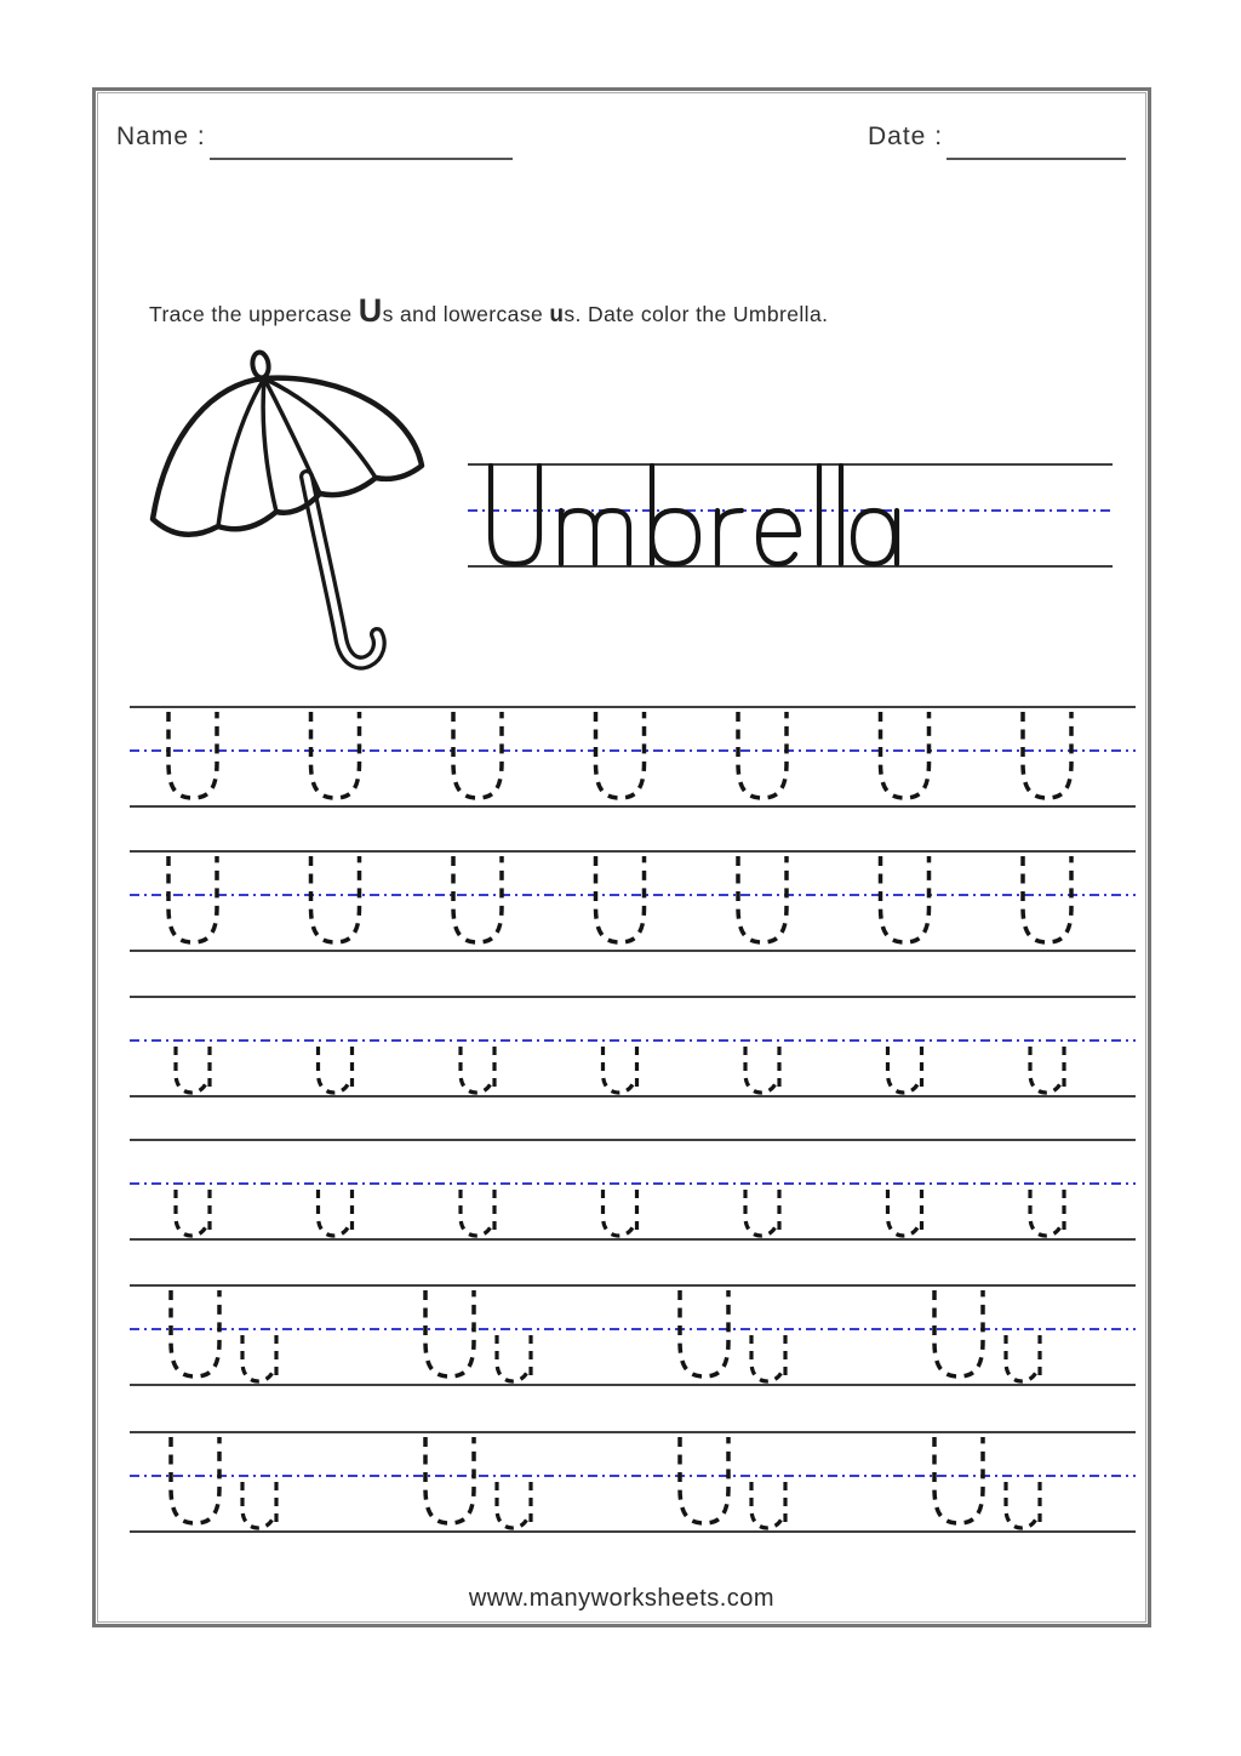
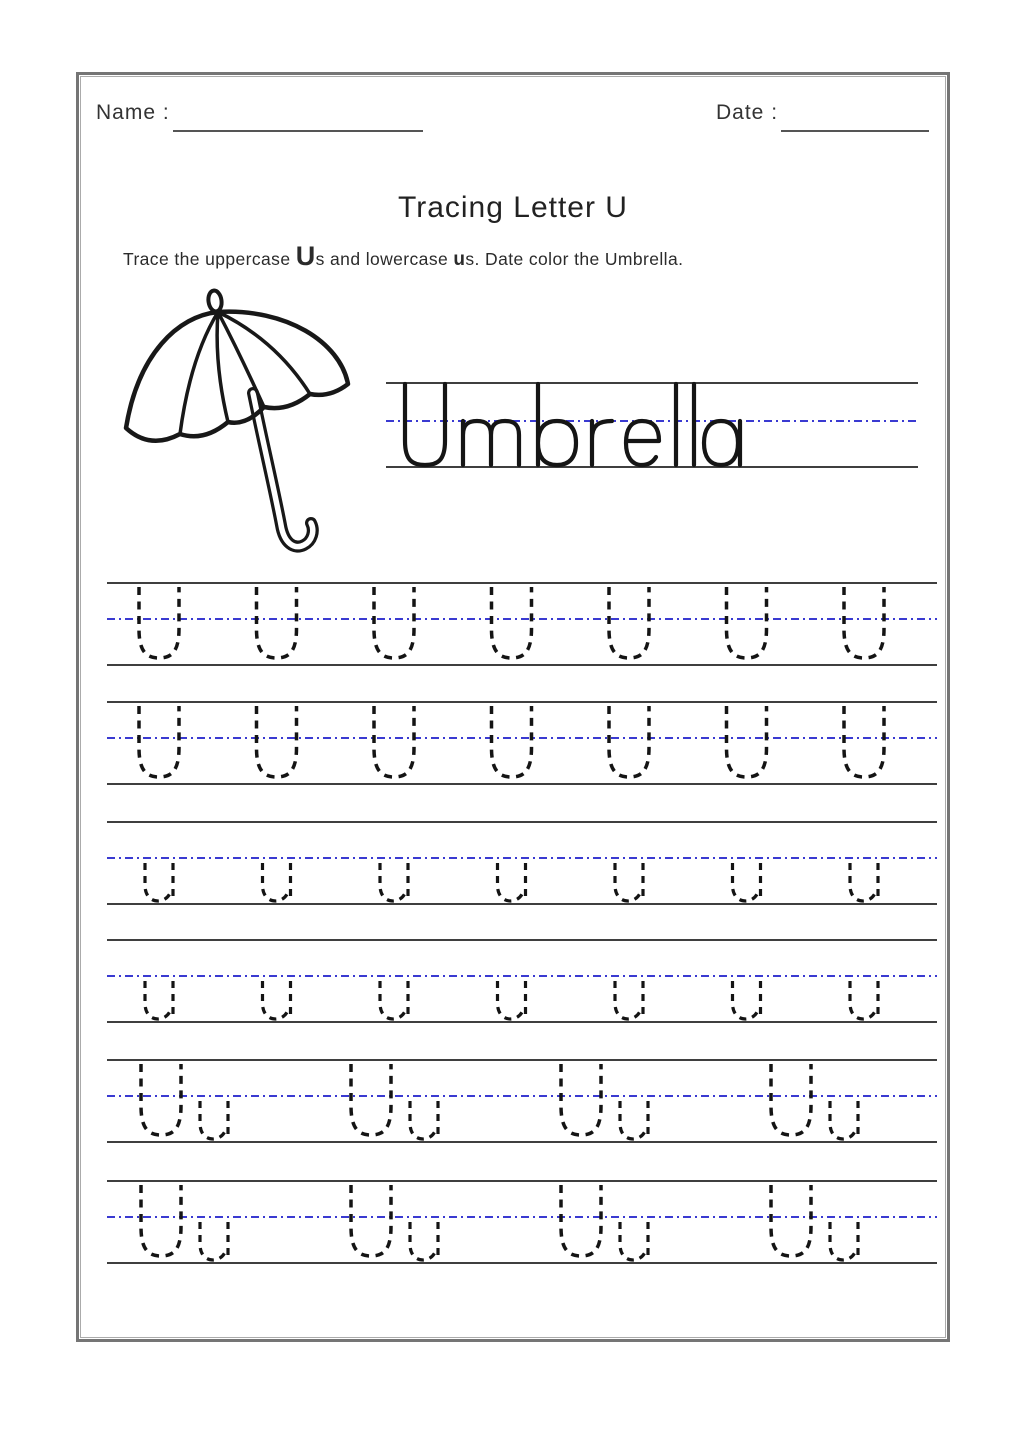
  Name :
  Date :
+ Tracing Letter U
  Trace the uppercase Us and lowercase us. Date color the Umbrella.
- www.manyworksheets.com
